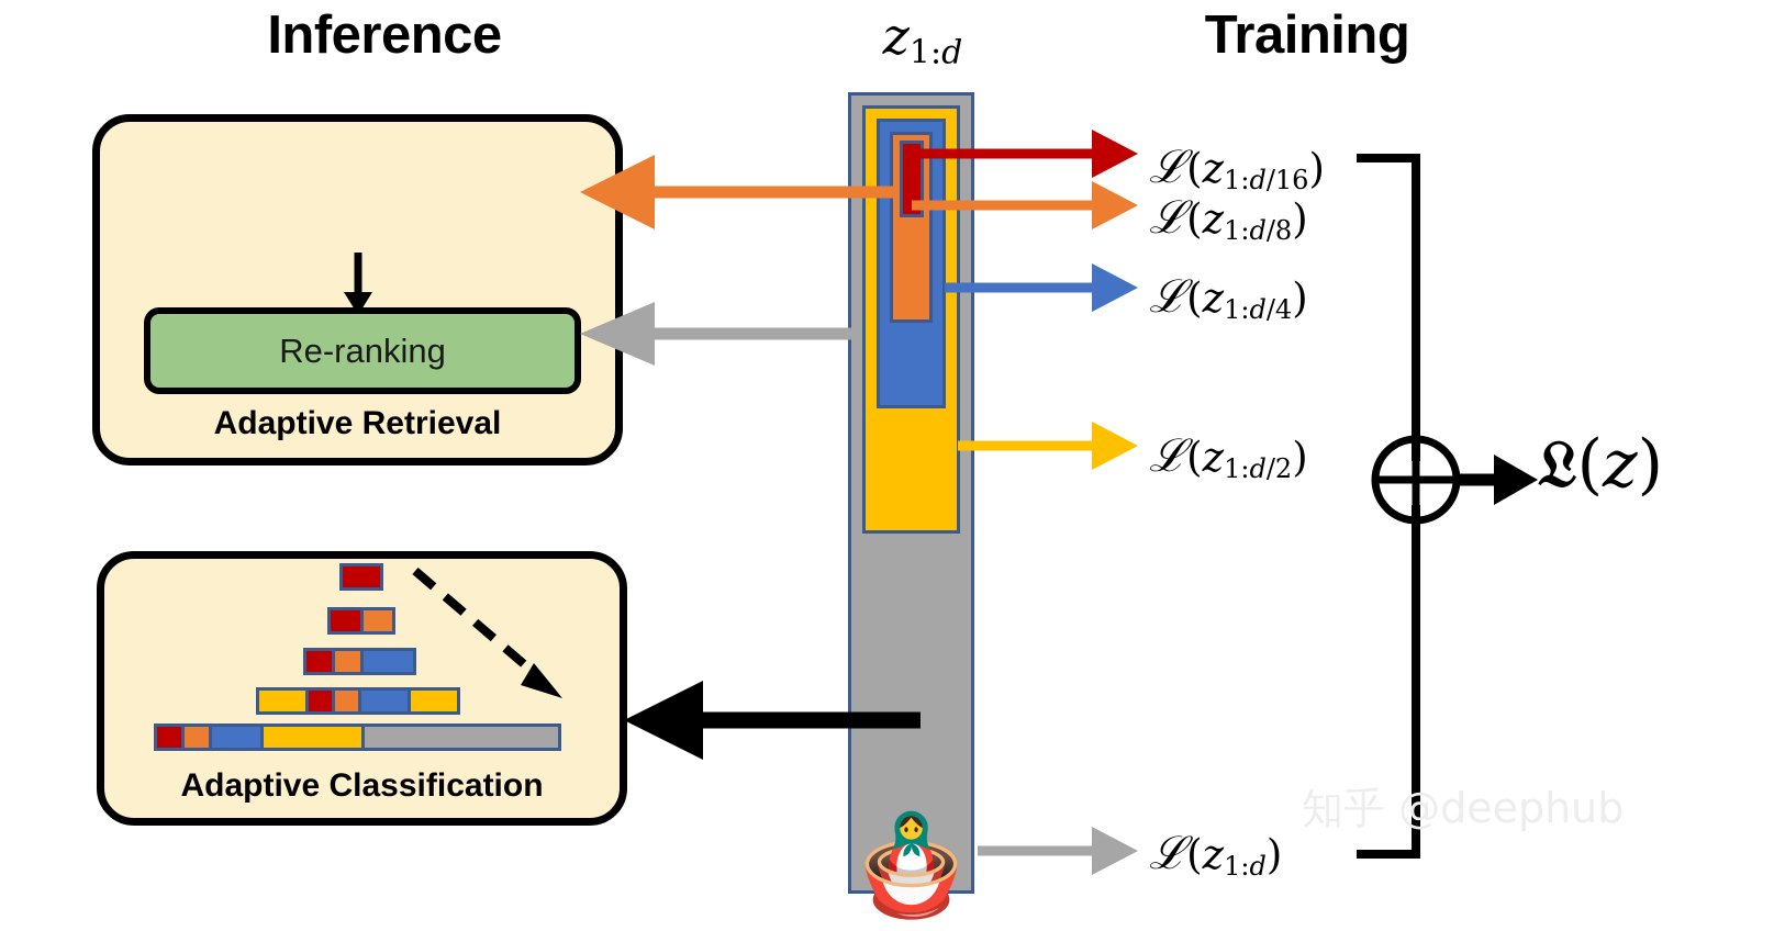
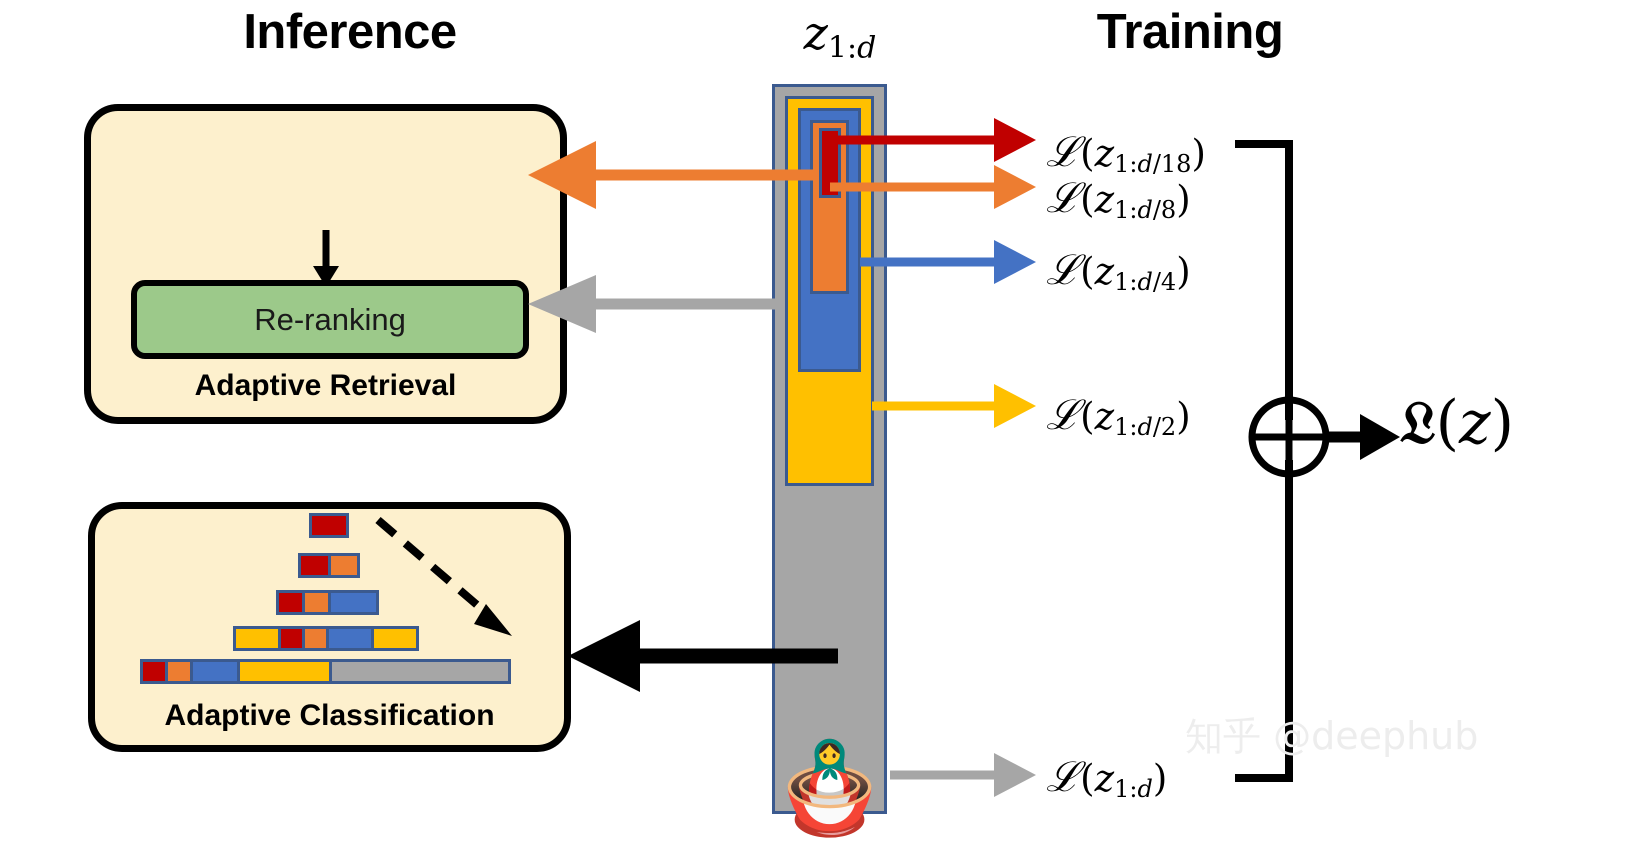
  Inference
  Training
  z1:d
  Re-ranking
  Adaptive Retrieval
  Adaptive Classification
  🪆
- ℒ(z1:d/16)
+ ℒ(z1:d/18)
  ℒ(z1:d/8)
  ℒ(z1:d/4)
  ℒ(z1:d/2)
  ℒ(z1:d)
  𝔏(z)
  知乎 @deephub
